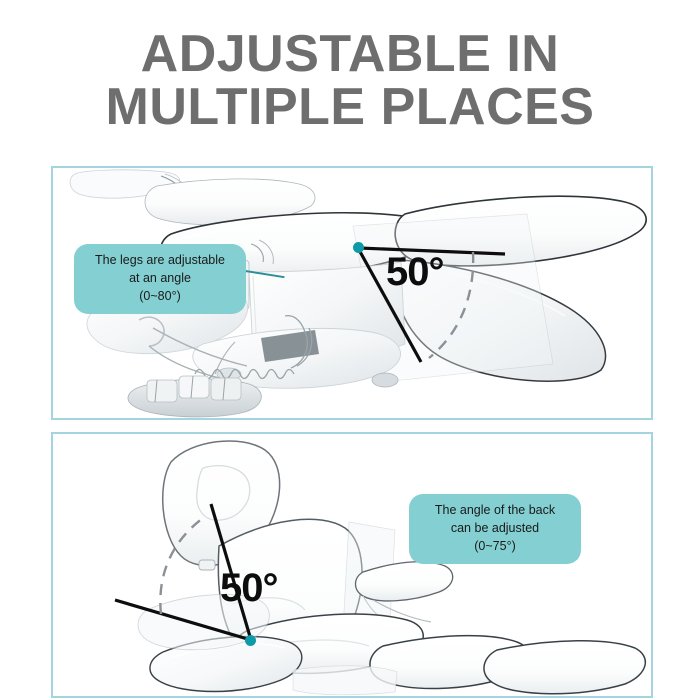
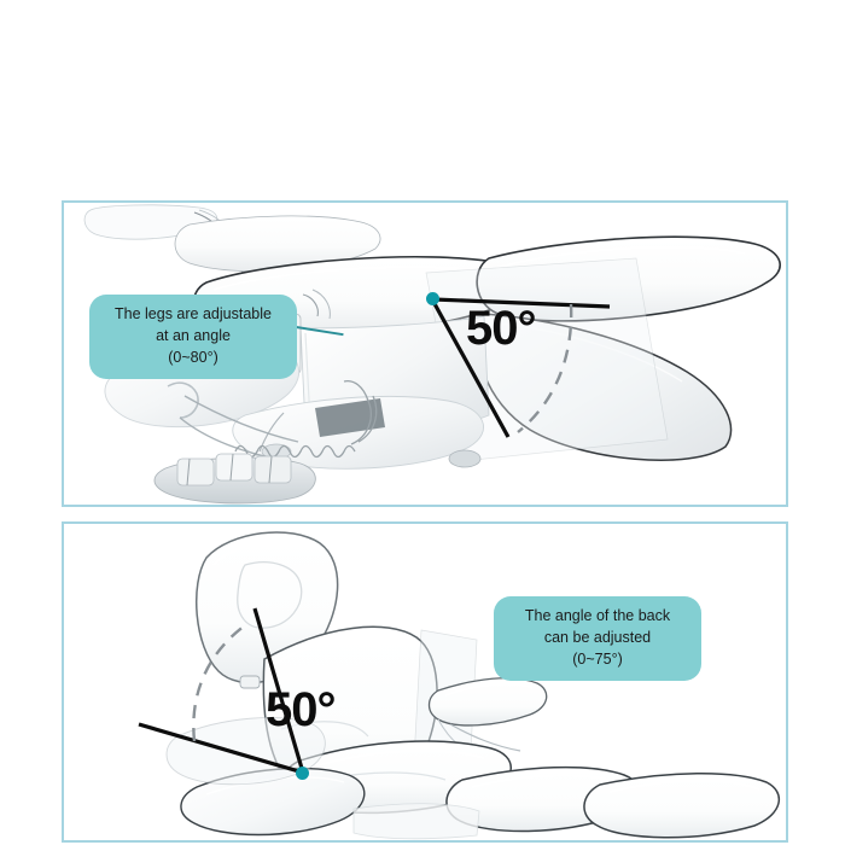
- ADJUSTABLE IN
- MULTIPLE PLACES
  50°
  The legs are adjustable
  at an angle
  (0~80°)
  50°
  The angle of the back
  can be adjusted
  (0~75°)
